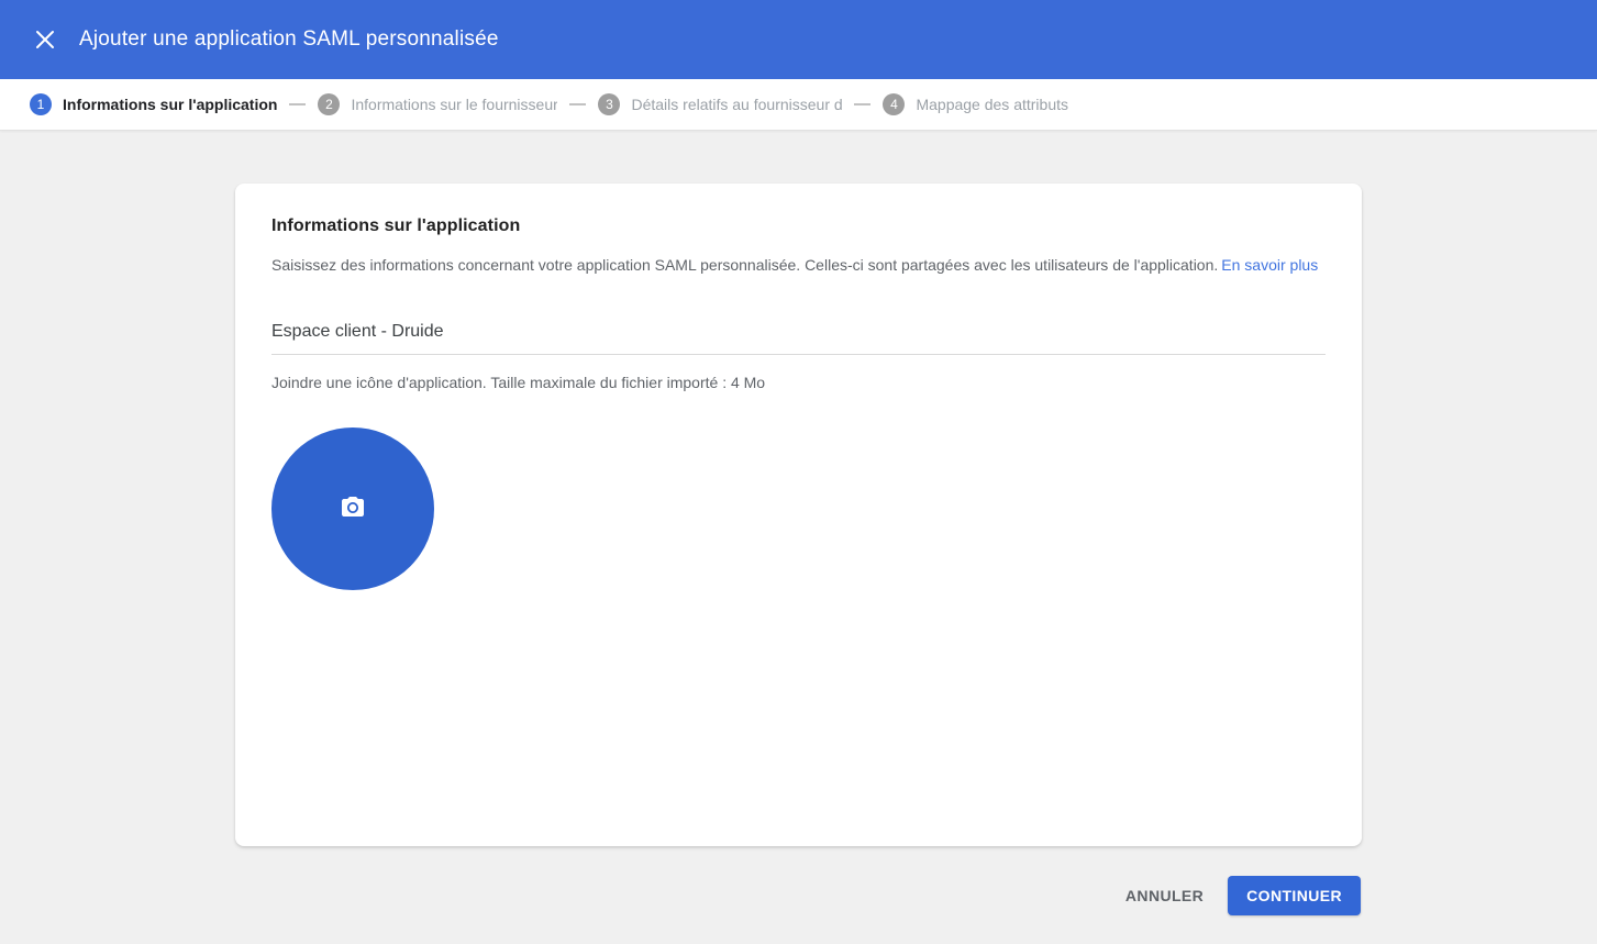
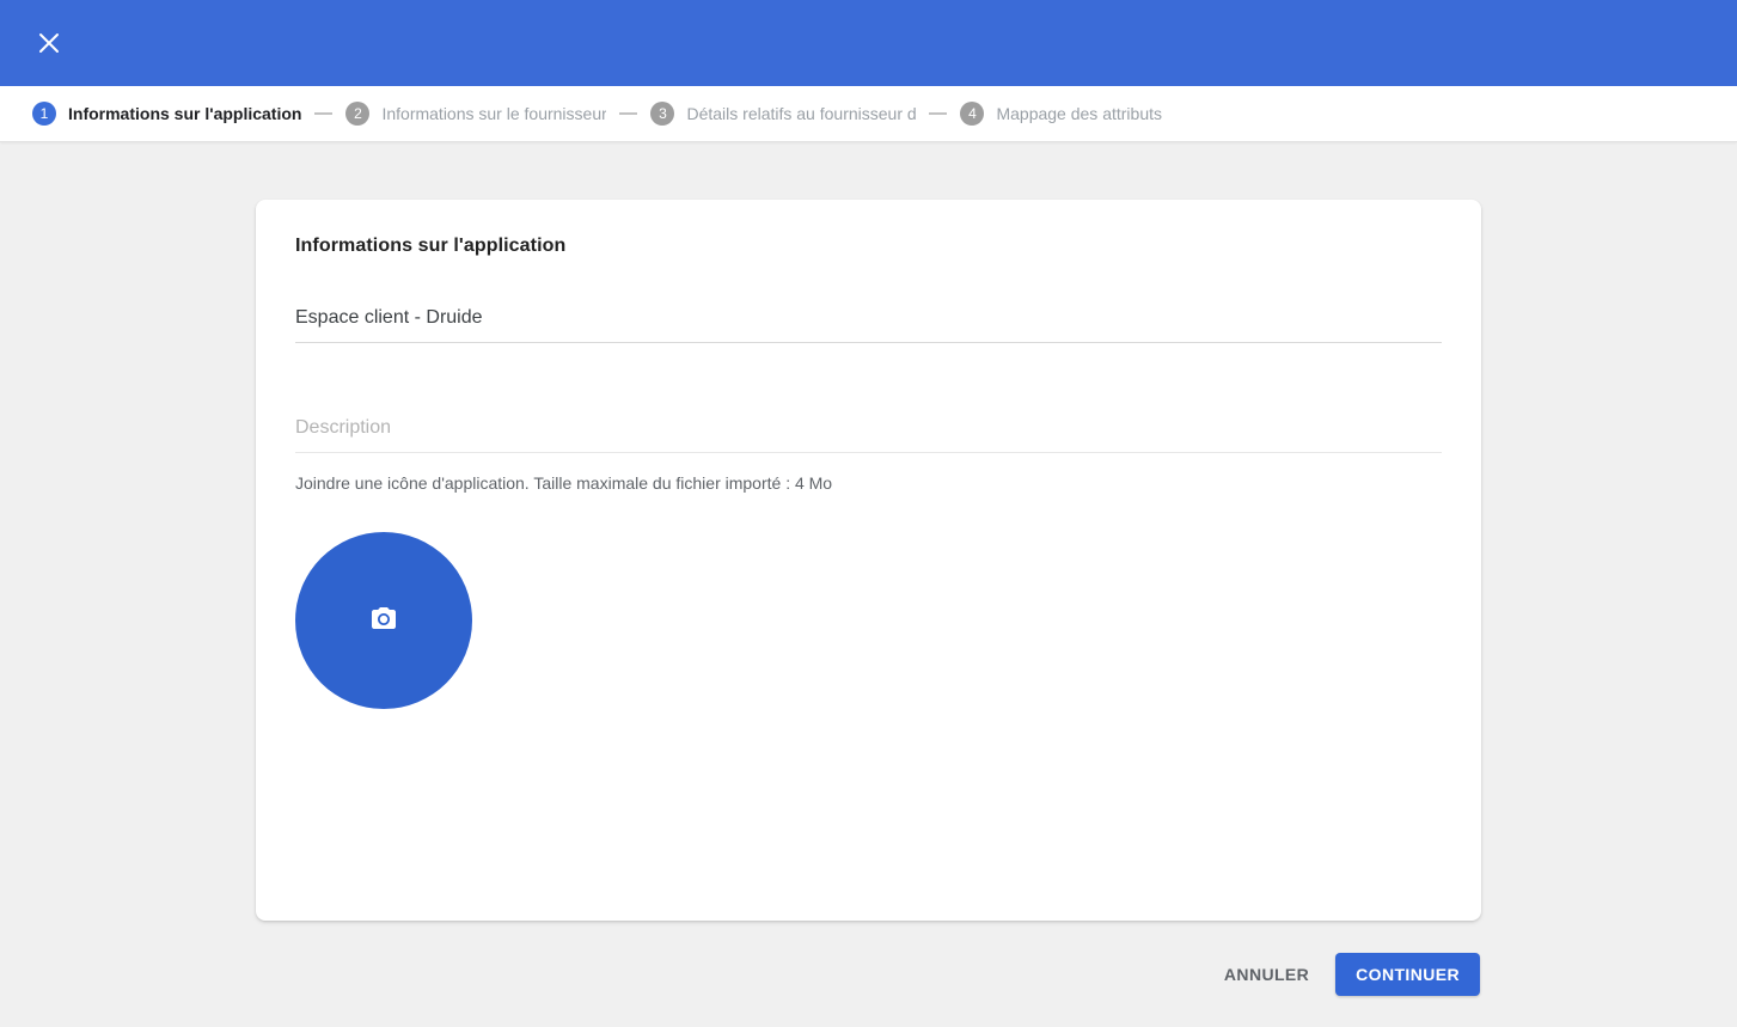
- Ajouter une application SAML personnalisée
  1
  Informations sur l'application
  2
  Informations sur le fournisseur
  3
  Détails relatifs au fournisseur d
  4
  Mappage des attributs
  Informations sur l'application
- Saisissez des informations concernant votre application SAML personnalisée. Celles-ci sont partagées avec les utilisateurs de l'application. En savoir plus
  Espace client - Druide
+ Description
  Joindre une icône d'application. Taille maximale du fichier importé : 4 Mo
  ANNULER
  CONTINUER
